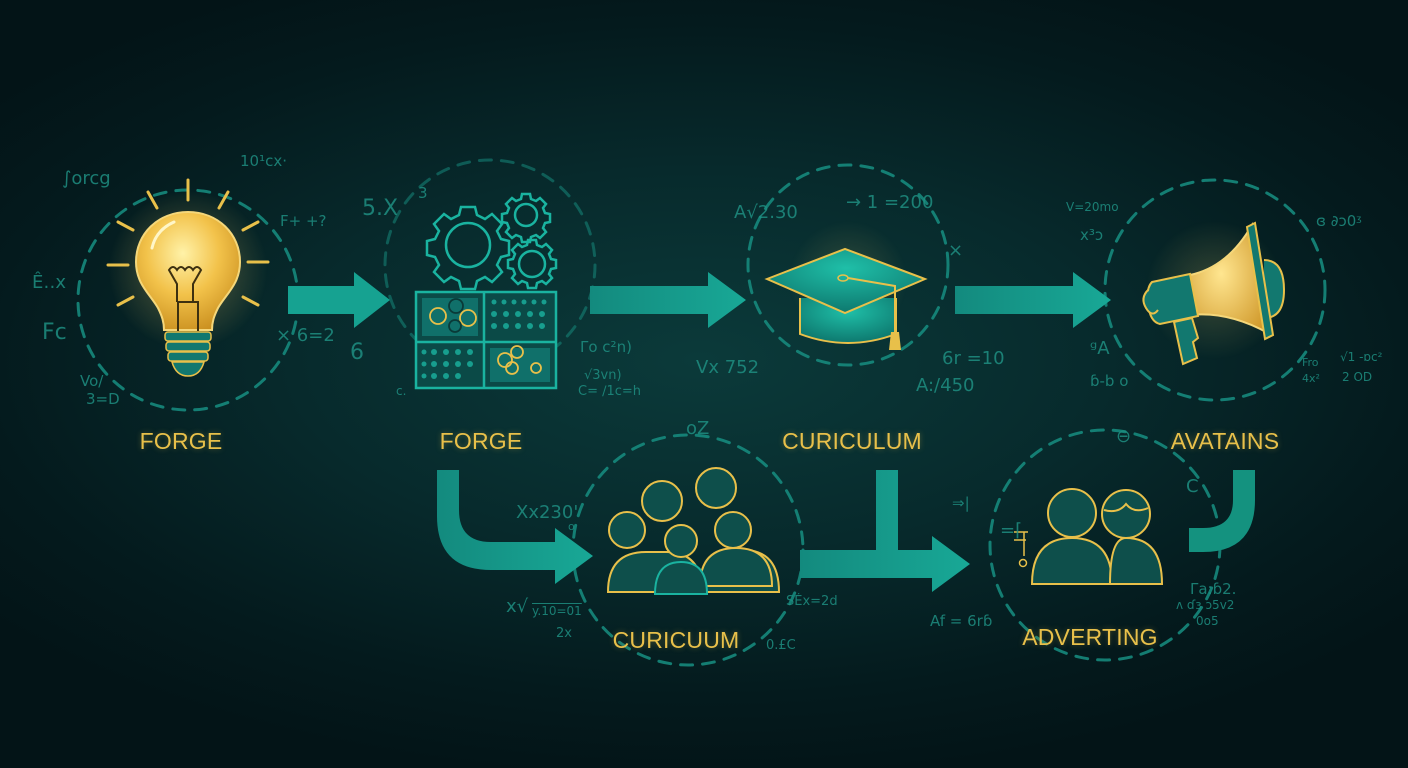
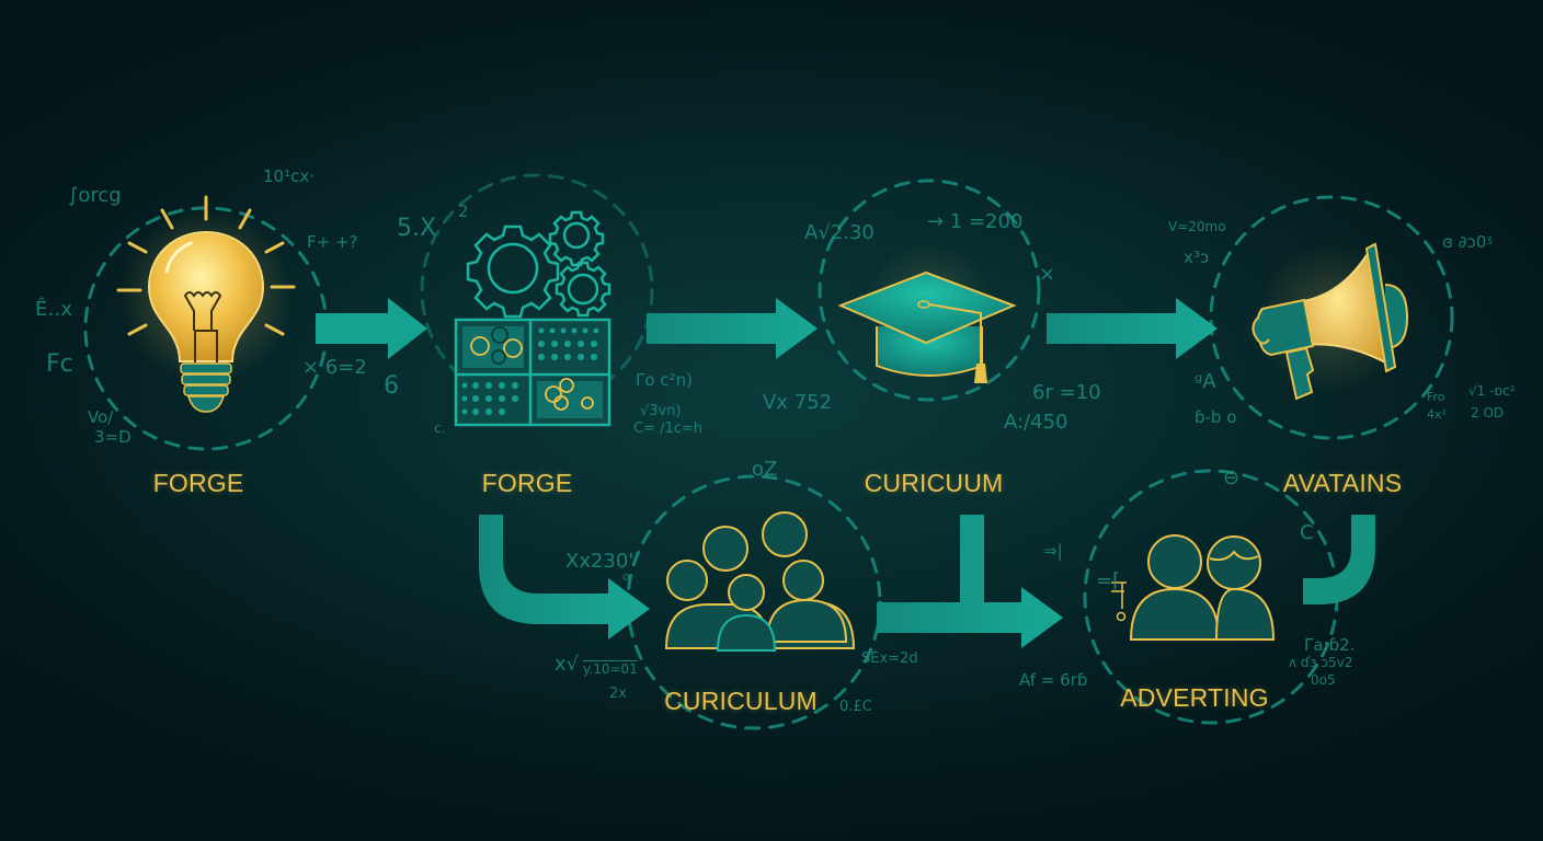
  FORGE
  FORGE
- CURICULUM
+ CURICUUM
  AVATAINS
- CURICUUM
+ CURICULUM
  ADVERTING
  ∫orcg
  10¹cx·
  Ê‥x
  Fc
  F+ +?
  × 6=2
  Vo/
  3=D
  5.X
- 3
+ 2
  6
  Γo c²n)
  √3vn)
  C= ∕1c=h
  c.
  A√2.30
  → 1 =200
  Vx 752
  6r =10
  A:/450
  ×
  V=20mo
  x³ɔ
  ᵍA
  ɓ-b o
  Fro
  4x²
  √1 -ɒc²
  2 OD
  ɞ ∂ɔ0ᶾ
  Xx230'
  o
  x√
  y.10=01
  2x
  SÉx=2d
  0.£C
  oZ
  ⇒|
  =⌈
  Af = 6rɓ
  C
  Γa:ɓ2.
  ᴧ ɗɜ ɔ5v2
  0o5
  ⊖
